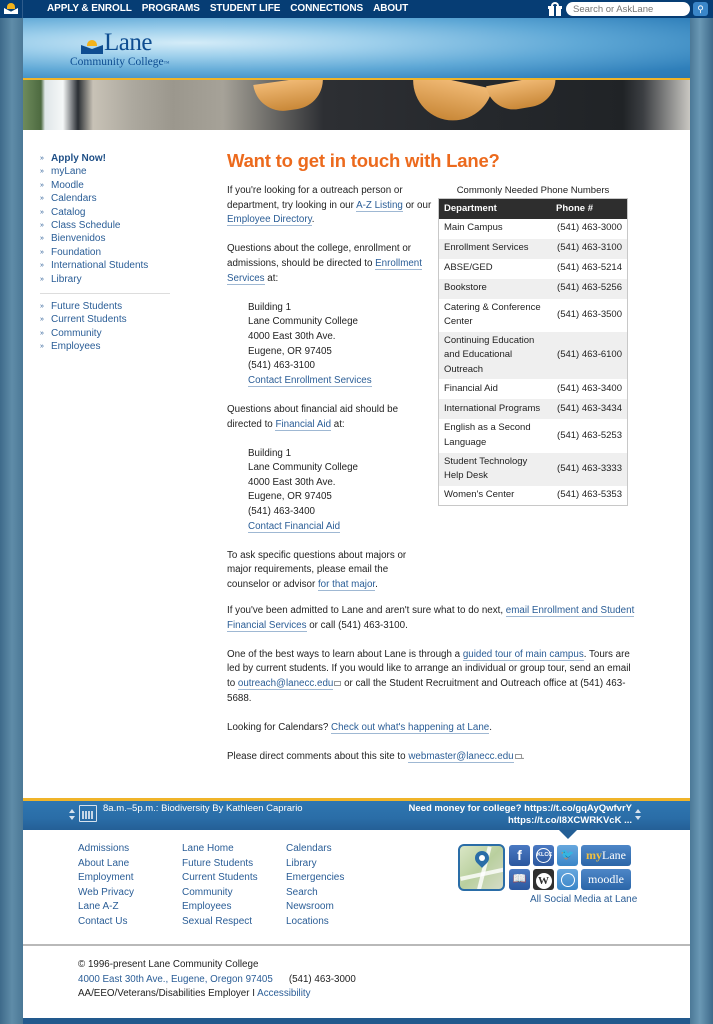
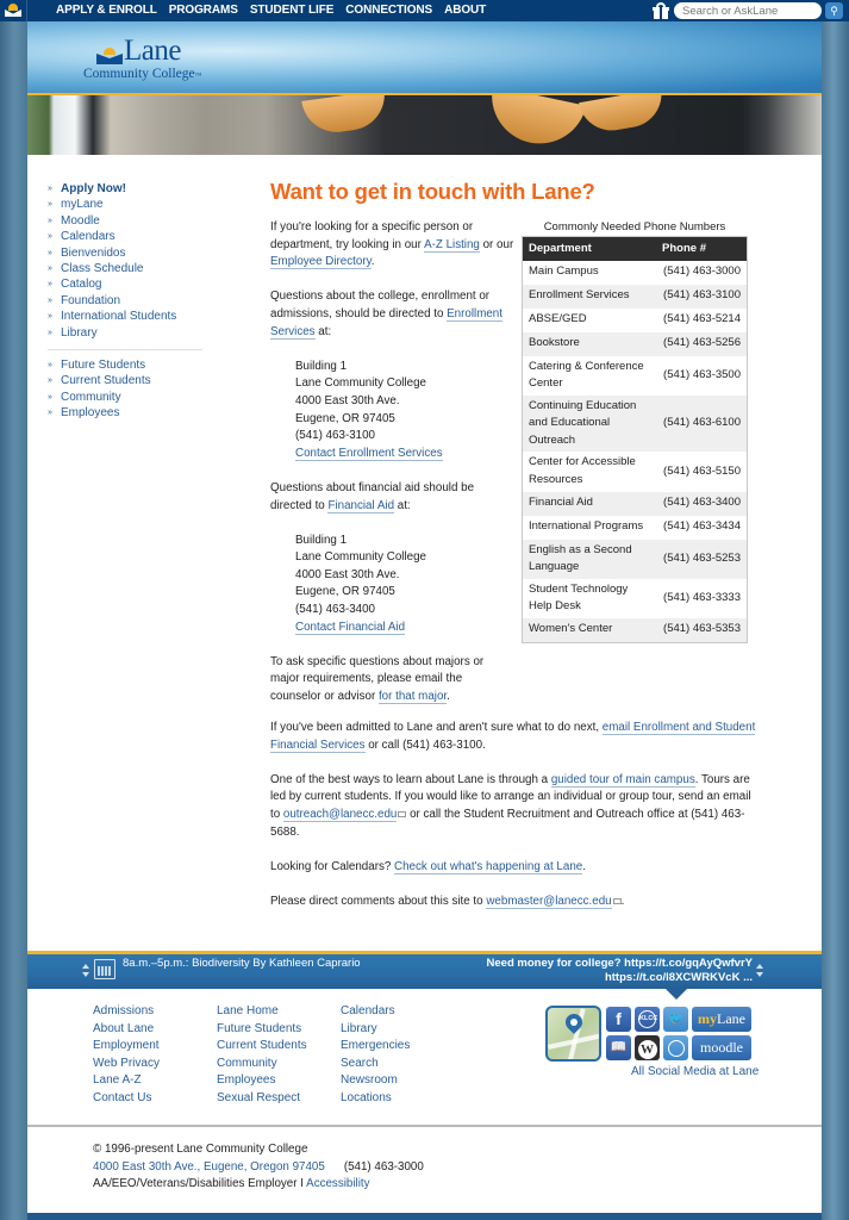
  APPLY & ENROLL
  PROGRAMS
  STUDENT LIFE
  CONNECTIONS
  ABOUT
  Search or AskLane
  ⚲
  Lane
  Community College
  Apply Now!
  myLane
  Moodle
  Calendars
- Catalog
+ Bienvenidos
  Class Schedule
- Bienvenidos
+ Catalog
  Foundation
  International Students
  Library
  Future Students
  Current Students
  Community
  Employees
  Want to get in touch with Lane?
- If you're looking for a outreach person or department, try looking in our A-Z Listing or our Employee Directory.
+ If you're looking for a specific person or department, try looking in our A-Z Listing or our Employee Directory.
  Questions about the college, enrollment or admissions, should be directed to Enrollment Services at:
  Building 1
  Lane Community College
  4000 East 30th Ave.
  Eugene, OR 97405
  (541) 463-3100
  Contact Enrollment Services
  Questions about financial aid should be directed to Financial Aid at:
  Building 1
  Lane Community College
  4000 East 30th Ave.
  Eugene, OR 97405
  (541) 463-3400
  Contact Financial Aid
  To ask specific questions about majors or major requirements, please email the counselor or advisor for that major.
  Commonly Needed Phone Numbers
  Department	Phone #
  Main Campus	(541) 463-3000
  Enrollment Services	(541) 463-3100
  ABSE/GED	(541) 463-5214
  Bookstore	(541) 463-5256
  Catering & Conference Center	(541) 463-3500
  Continuing Education and Educational Outreach	(541) 463-6100
+ Center for Accessible Resources	(541) 463-5150
  Financial Aid	(541) 463-3400
  International Programs	(541) 463-3434
  English as a Second Language	(541) 463-5253
  Student Technology Help Desk	(541) 463-3333
  Women's Center	(541) 463-5353
  If you've been admitted to Lane and aren't sure what to do next, email Enrollment and Student Financial Services or call (541) 463-3100.
  One of the best ways to learn about Lane is through a guided tour of main campus. Tours are led by current students. If you would like to arrange an individual or group tour, send an email to outreach@lanecc.edu or call the Student Recruitment and Outreach office at (541) 463-5688.
  Looking for Calendars? Check out what's happening at Lane.
  Please direct comments about this site to webmaster@lanecc.edu .
  8a.m.–5p.m.: Biodiversity By Kathleen Caprario
  Need money for college? https://t.co/gqAyQwfvrY
  https://t.co/l8XCWRKVcK ...
  Admissions
  About Lane
  Employment
  Web Privacy
  Lane A-Z
  Contact Us
  Lane Home
  Future Students
  Current Students
  Community
  Employees
  Sexual Respect
  Calendars
  Library
  Emergencies
  Search
  Newsroom
  Locations
  f
  🐦
  📖
  W
  myLane
  moodle
  All Social Media at Lane
  © 1996-present Lane Community College
  4000 East 30th Ave., Eugene, Oregon 97405 (541) 463-3000
  AA/EEO/Veterans/Disabilities Employer I Accessibility
